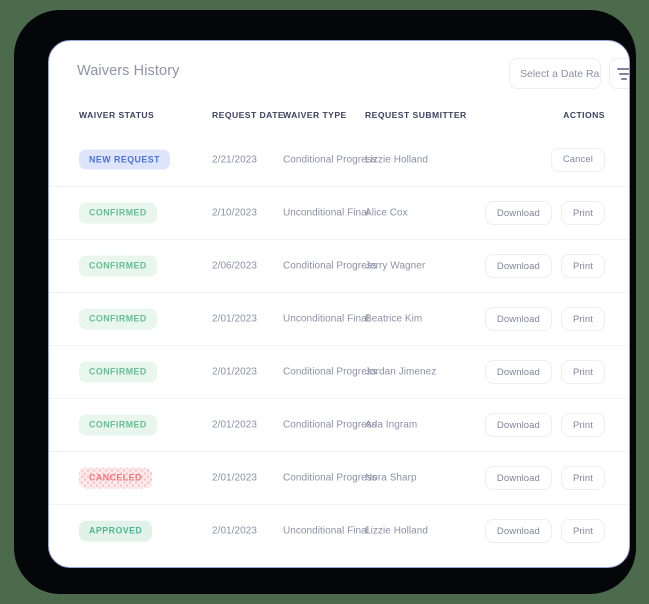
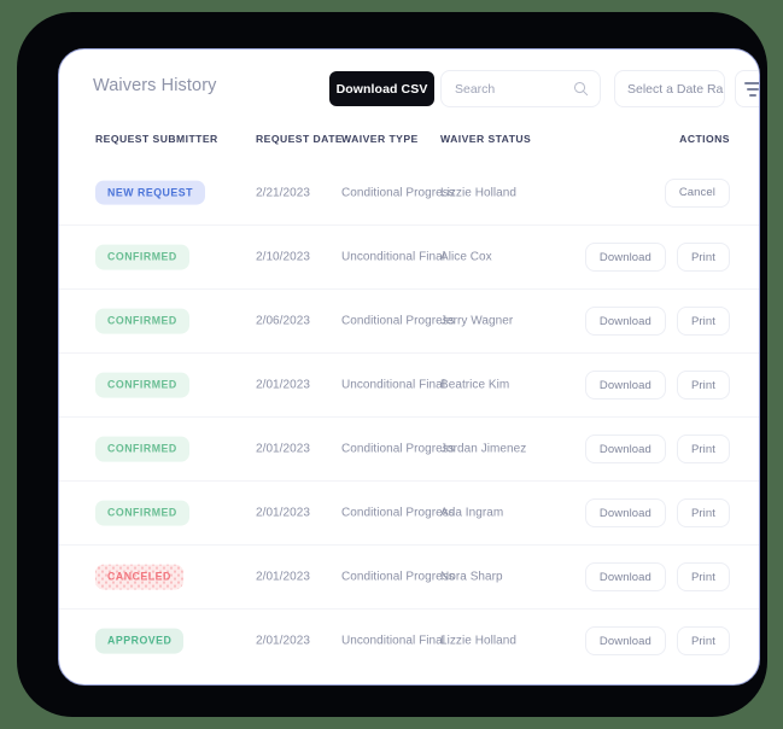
  Waivers History
+ Download CSV
+ Search
  Select a Date Ra
- WAIVER STATUS
+ REQUEST SUBMITTER
  REQUEST DATE
  WAIVER TYPE
- REQUEST SUBMITTER
+ WAIVER STATUS
  ACTIONS
  NEW REQUEST
  2/21/2023
  Conditional Progress
  Lizzie Holland
  Cancel
  CONFIRMED
  2/10/2023
  Unconditional Final
  Alice Cox
  Download
  Print
  CONFIRMED
  2/06/2023
  Conditional Progress
  Jerry Wagner
  Download
  Print
  CONFIRMED
  2/01/2023
  Unconditional Final
  Beatrice Kim
  Download
  Print
  CONFIRMED
  2/01/2023
  Conditional Progress
  Jordan Jimenez
  Download
  Print
  CONFIRMED
  2/01/2023
  Conditional Progress
  Ada Ingram
  Download
  Print
  CANCELED
  2/01/2023
  Conditional Progress
  Nora Sharp
  Download
  Print
  APPROVED
  2/01/2023
  Unconditional Final
  Lizzie Holland
  Download
  Print
